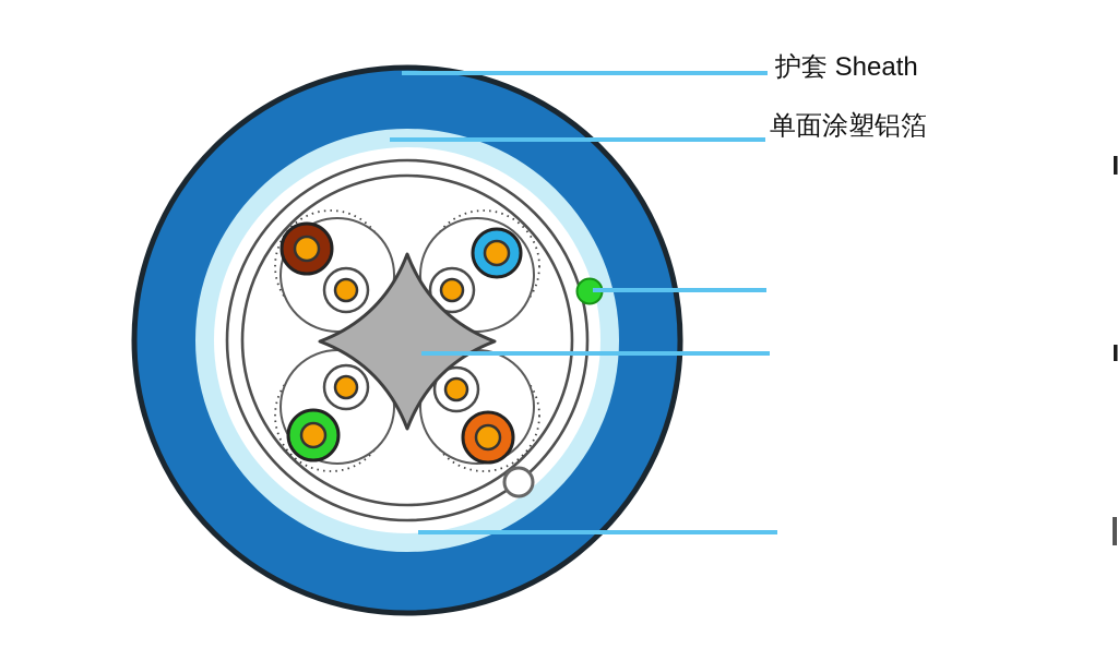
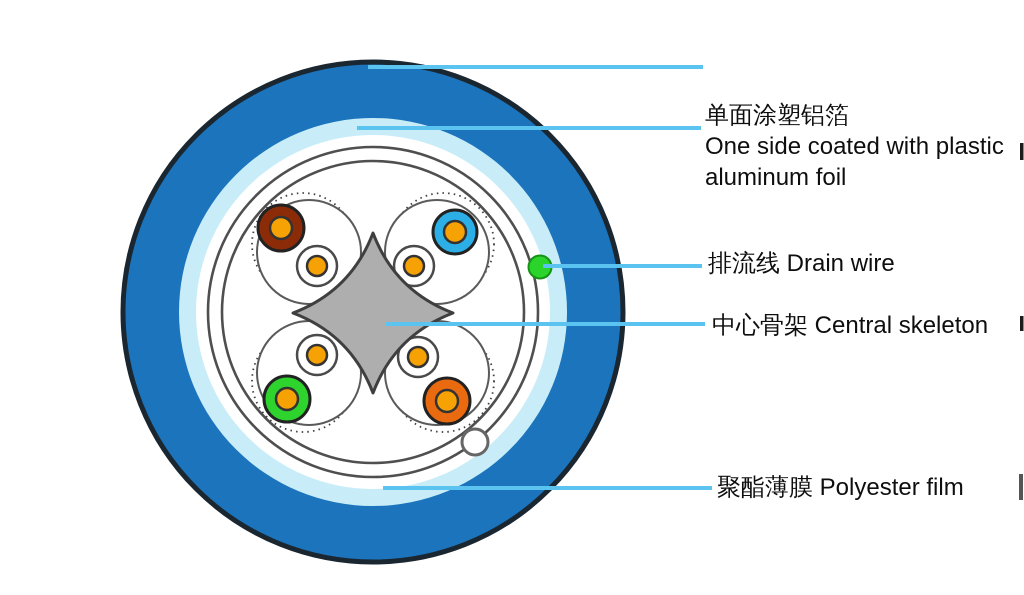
- 护套 Sheath
  单面涂塑铝箔
+ One side coated with plastic
+ aluminum foil
+ 排流线 Drain wire
+ 中心骨架 Central skeleton
+ 聚酯薄膜 Polyester film
